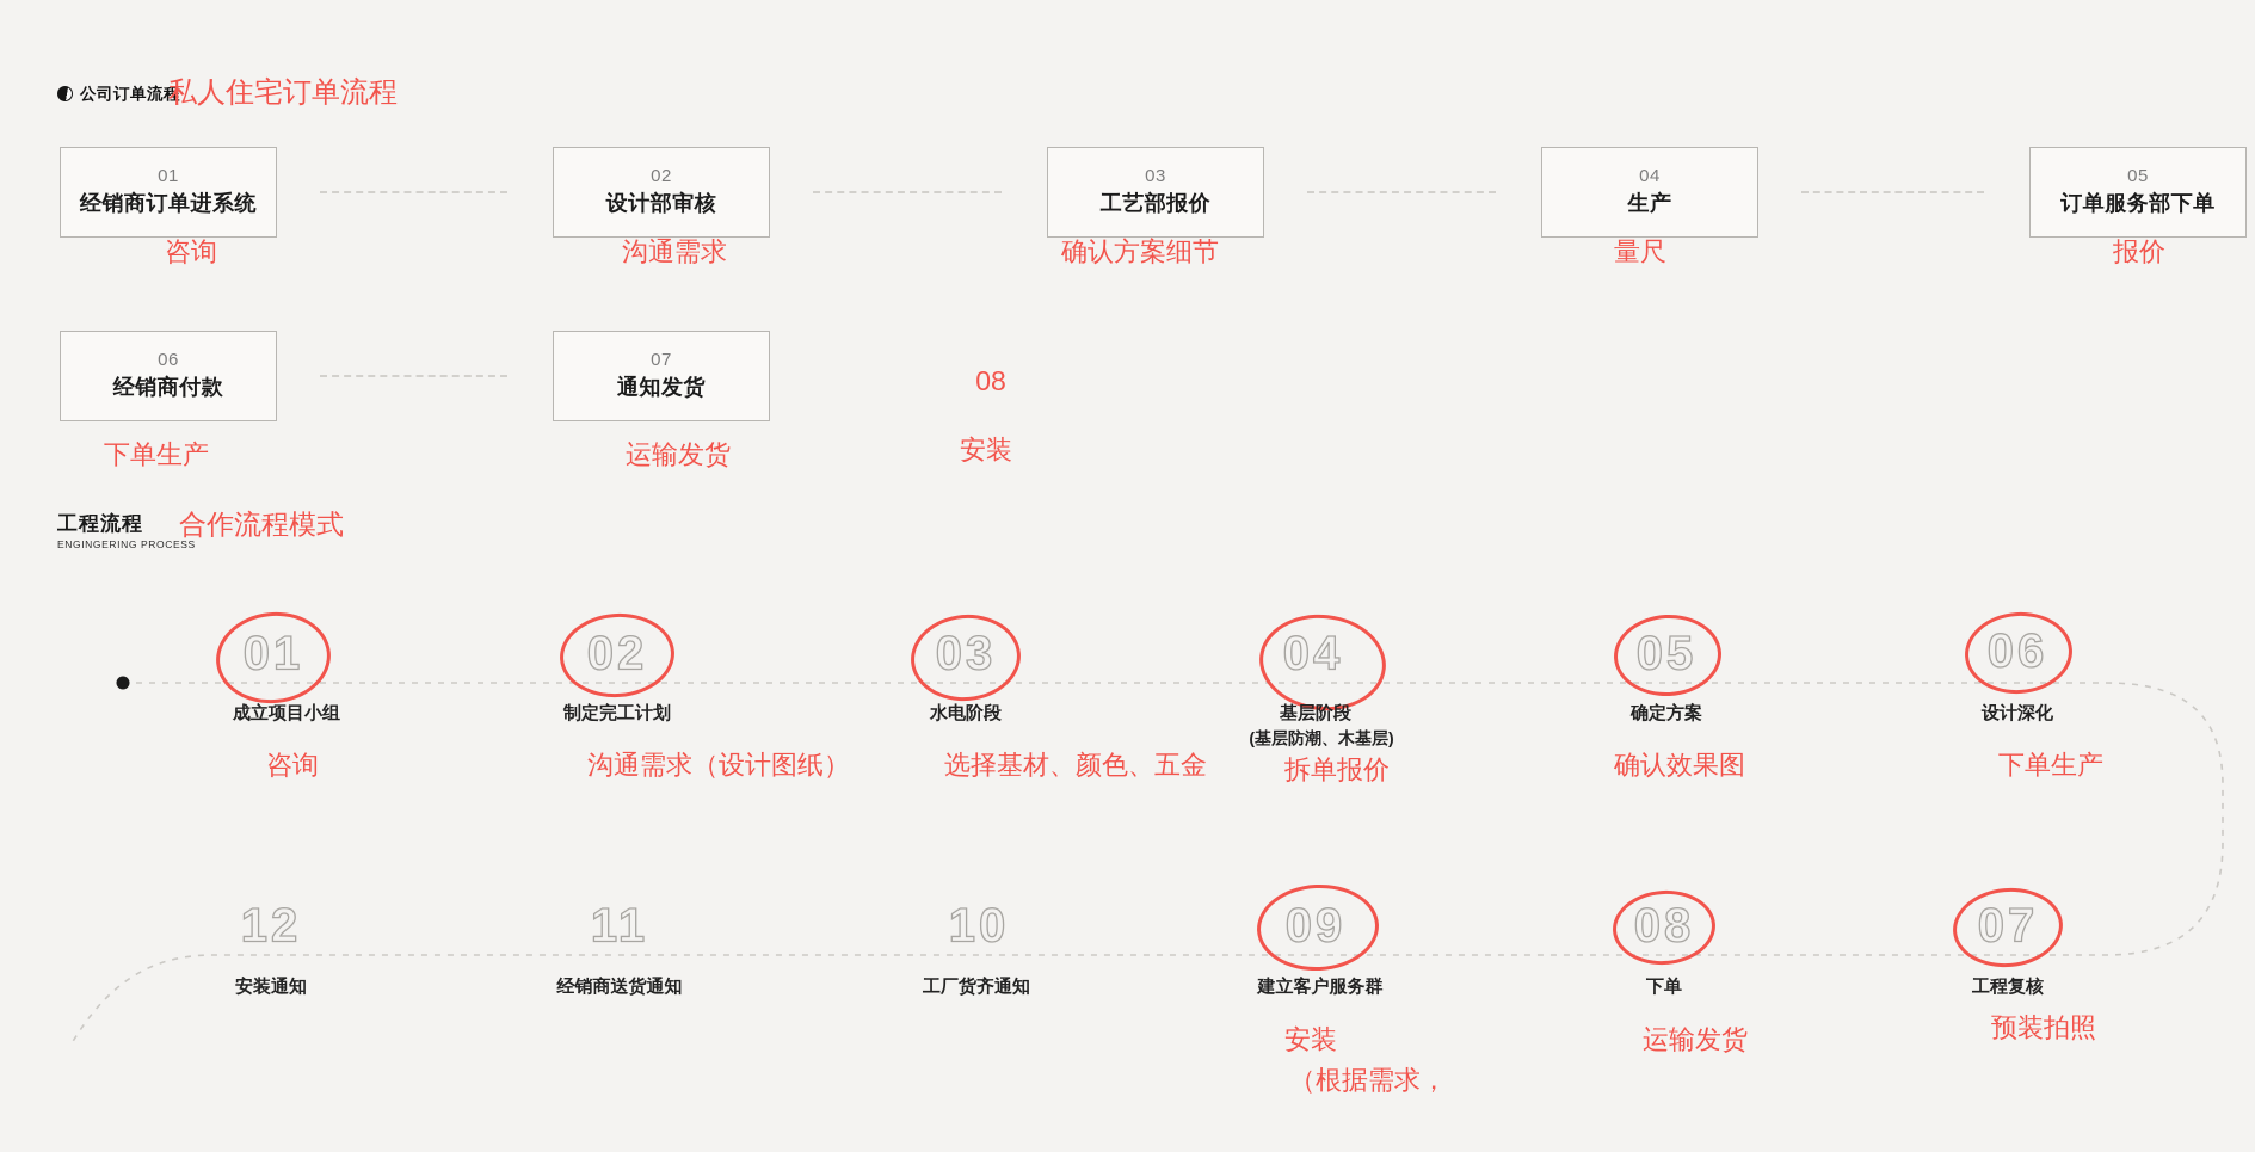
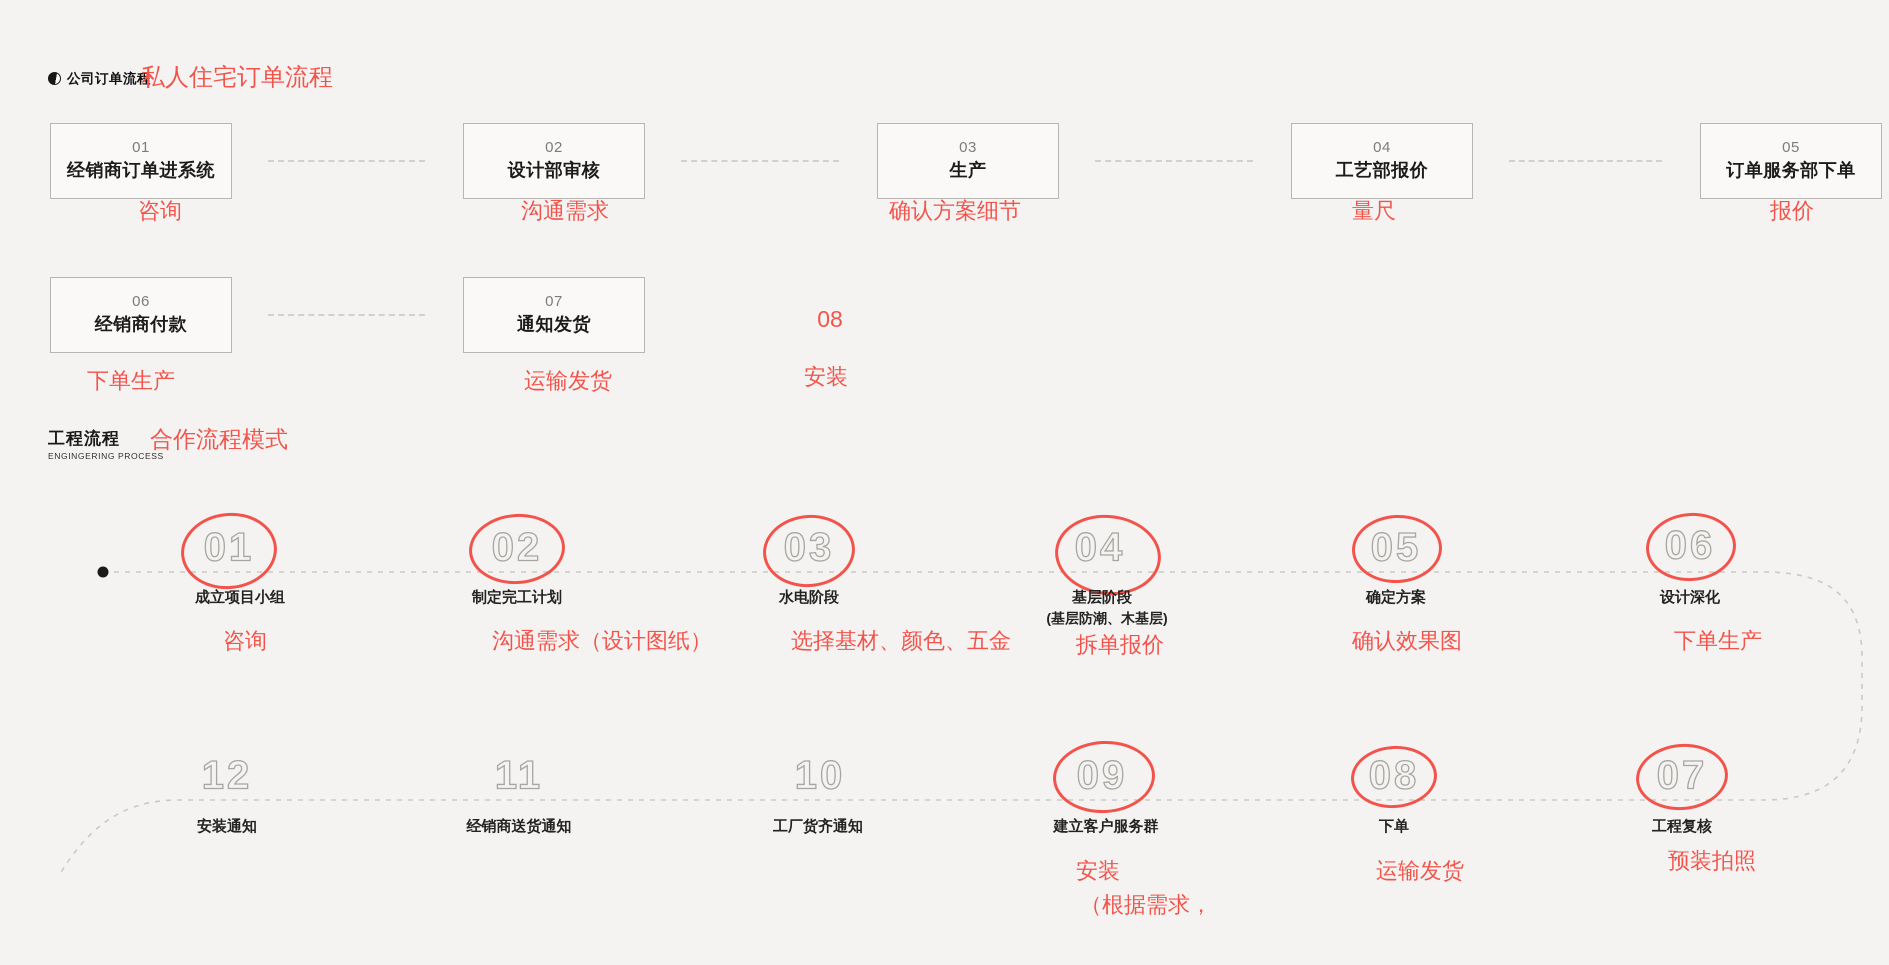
  公司订单流程
  私人住宅订单流程
  01
  经销商订单进系统
  02
  设计部审核
  03
- 工艺部报价
+ 生产
  04
- 生产
+ 工艺部报价
  05
  订单服务部下单
  咨询
  沟通需求
  确认方案细节
  量尺
  报价
  06
  经销商付款
  07
  通知发货
  08
  下单生产
  运输发货
  安装
  工程流程
  ENGINGERING PROCESS
  合作流程模式
  01
  成立项目小组
  咨询
  02
  制定完工计划
  沟通需求（设计图纸）
  03
  水电阶段
  选择基材、颜色、五金
  04
  基层阶段
  (基层防潮、木基层)
  拆单报价
  05
  确定方案
  确认效果图
  06
  设计深化
  下单生产
  12
  安装通知
  11
  经销商送货通知
  10
  工厂货齐通知
  09
  建立客户服务群
  安装
  （根据需求，
  08
  下单
  运输发货
  07
  工程复核
  预装拍照
